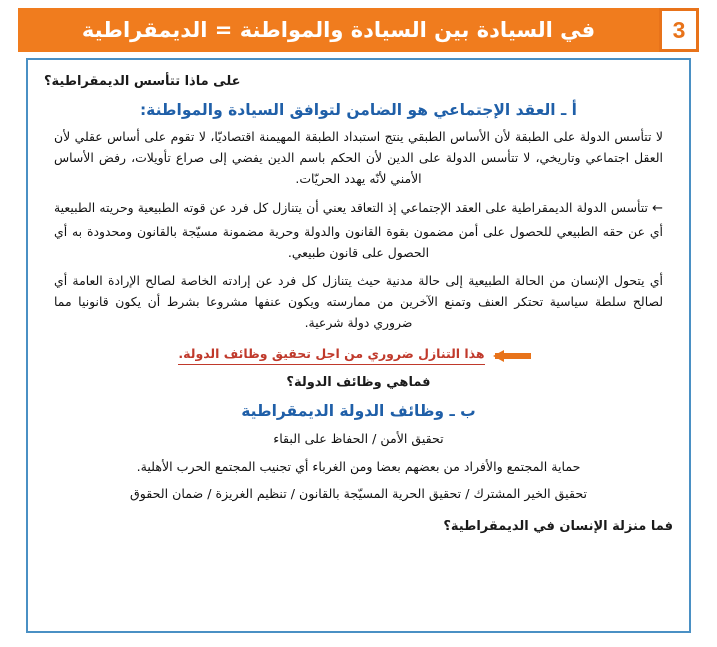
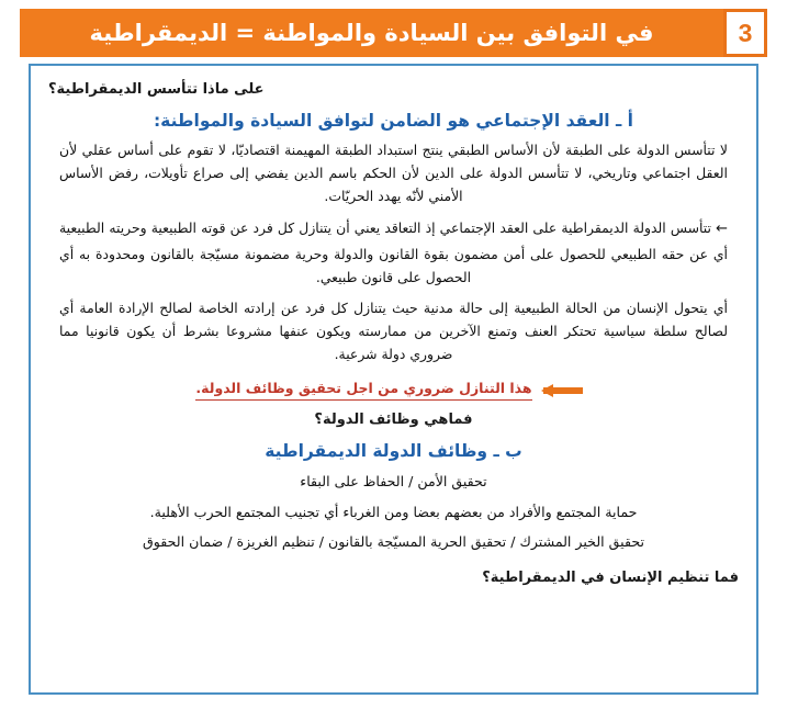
  3
- في السيادة بين السيادة والمواطنة = الديمقراطية
+ في التوافق بين السيادة والمواطنة = الديمقراطية
  على ماذا تتأسس الديمقراطية؟
  أ ـ العقد الإجتماعي هو الضامن لتوافق السيادة والمواطنة:
  لا تتأسس الدولة على الطبقة لأن الأساس الطبقي ينتج استبداد الطبقة المهيمنة اقتصاديّا، لا تقوم على أساس عقلي لأن العقل اجتماعي وتاريخي، لا تتأسس الدولة على الدين لأن الحكم باسم الدين يفضي إلى صراع تأويلات، رفض الأساس الأمني لأنّه يهدد الحريّات.
  ← تتأسس الدولة الديمقراطية على العقد الإجتماعي إذ التعاقد يعني أن يتنازل كل فرد عن قوته الطبيعية وحريته الطبيعية أي عن حقه الطبيعي للحصول على أمن مضمون بقوة القانون والدولة وحرية مضمونة مسيّجة بالقانون ومحدودة به أي الحصول على قانون طبيعي.
  أي يتحول الإنسان من الحالة الطبيعية إلى حالة مدنية حيث يتنازل كل فرد عن إرادته الخاصة لصالح الإرادة العامة أي لصالح سلطة سياسية تحتكر العنف وتمنع الآخرين من ممارسته ويكون عنفها مشروعا بشرط أن يكون قانونيا مما ضروري دولة شرعية.
  هذا التنازل ضروري من اجل تحقيق وظائف الدولة.
  فماهي وظائف الدولة؟
  ب ـ وظائف الدولة الديمقراطية
  تحقيق الأمن / الحفاظ على البقاء
  حماية المجتمع والأفراد من بعضهم بعضا ومن الغرباء أي تجنيب المجتمع الحرب الأهلية.
  تحقيق الخير المشترك / تحقيق الحرية المسيّجة بالقانون / تنظيم الغريزة / ضمان الحقوق
- فما منزلة الإنسان في الديمقراطية؟
+ فما تنظيم الإنسان في الديمقراطية؟
